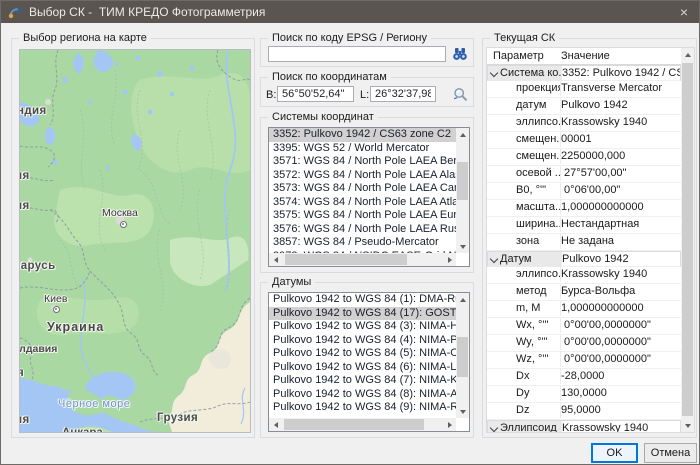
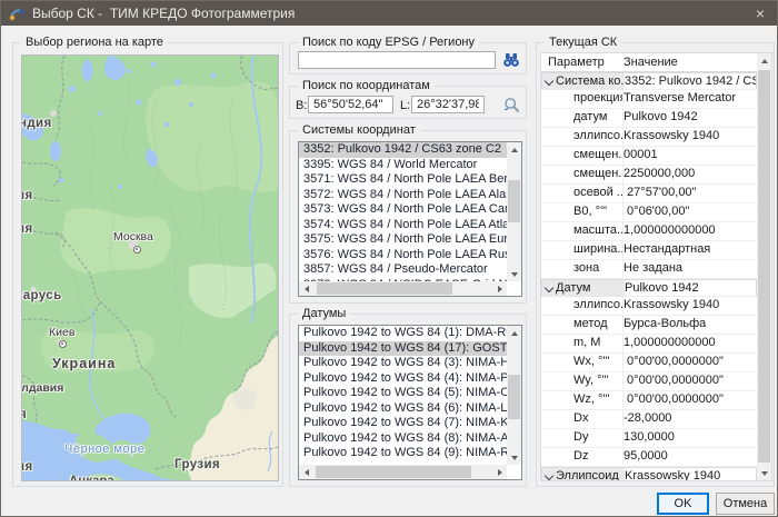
  Выбор СК - ТИМ КРЕДО Фотограмметрия
  ×
  Выбор региона на карте
  ндия
  Москва
  арусь
  Киев
  Украина
  лдавия
  я
  Чёрное море
  Грузия
  Поиск по коду EPSG / Региону
  Поиск по координатам
  B:
  56°50'52,64"
  L:
  26°32'37,98
  Системы координат
  3352: Pulkovo 1942 / CS63 zone C2
- 3395: WGS 52 / World Mercator
+ 3395: WGS 84 / World Mercator
  3571: WGS 84 / North Pole LAEA Be
  3572: WGS 84 / North Pole LAEA Ala
  3573: WGS 84 / North Pole LAEA Ca
  3574: WGS 84 / North Pole LAEA Atl
  3575: WGS 84 / North Pole LAEA Eu
  3576: WGS 84 / North Pole LAEA Ru
  3857: WGS 84 / Pseudo-Mercator
  Датумы
  Pulkovo 1942 to WGS 84 (1): DMA-R
  Pulkovo 1942 to WGS 84 (17): GOST
  Pulkovo 1942 to WGS 84 (3): NIMA-H
  Pulkovo 1942 to WGS 84 (4): NIMA-P
  Pulkovo 1942 to WGS 84 (5): NIMA-C
  Pulkovo 1942 to WGS 84 (6): NIMA-L
  Pulkovo 1942 to WGS 84 (7): NIMA-K
  Pulkovo 1942 to WGS 84 (8): NIMA-A
  Pulkovo 1942 to WGS 84 (9): NIMA-R
  Текущая СК
  Параметр
  Значение
  Система ко.
  3352: Pulkovo 1942 / C
  проекци
  Transverse Mercator
  датум
  Pulkovo 1942
  эллипсо.
  Krassowsky 1940
  смещен.
  00001
  смещен.
  2250000,000
  осевой ..
  27°57'00,00"
  B0, °'"
  0°06'00,00"
  масшта..
  1,000000000000
  ширина.
  Нестандартная
  зона
  Не задана
  Датум
  Pulkovo 1942
  эллипсо.
  Krassowsky 1940
  метод
  Бурса-Вольфа
  m, M
  1,000000000000
  Wx, °'"
  0°00'00,0000000"
  Wy, °'"
  0°00'00,0000000"
  Wz, °'"
  0°00'00,0000000"
  Dx
  -28,0000
  Dy
  130,0000
  Dz
  95,0000
  Эллипсоид
  Krassowsky 1940
  OK
  Отмена
